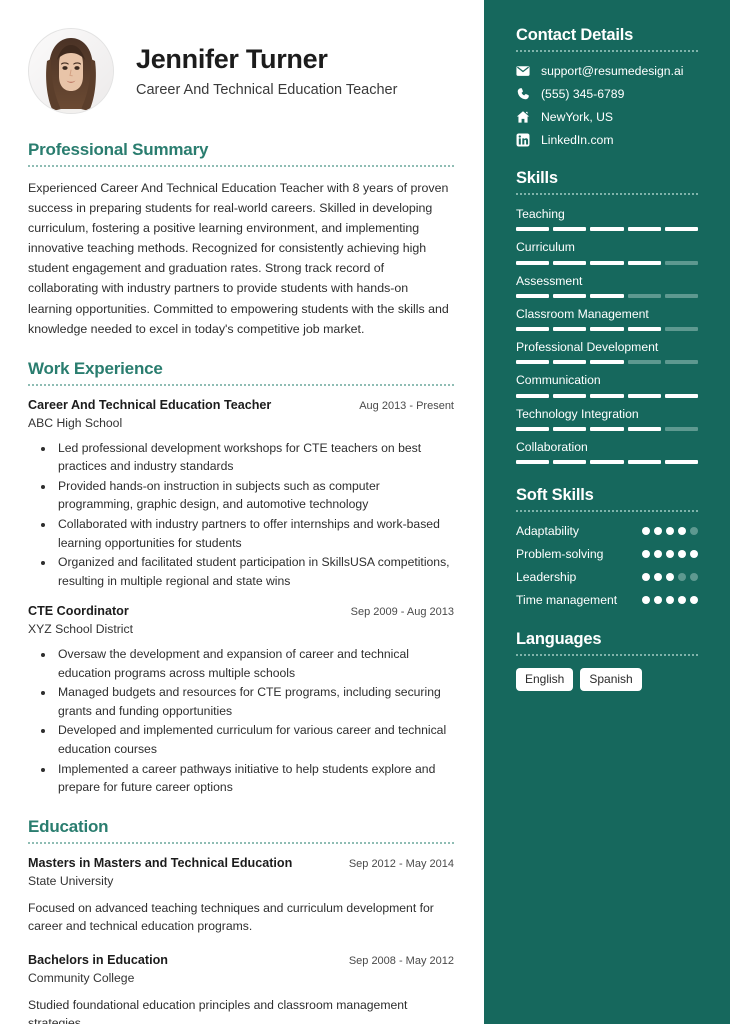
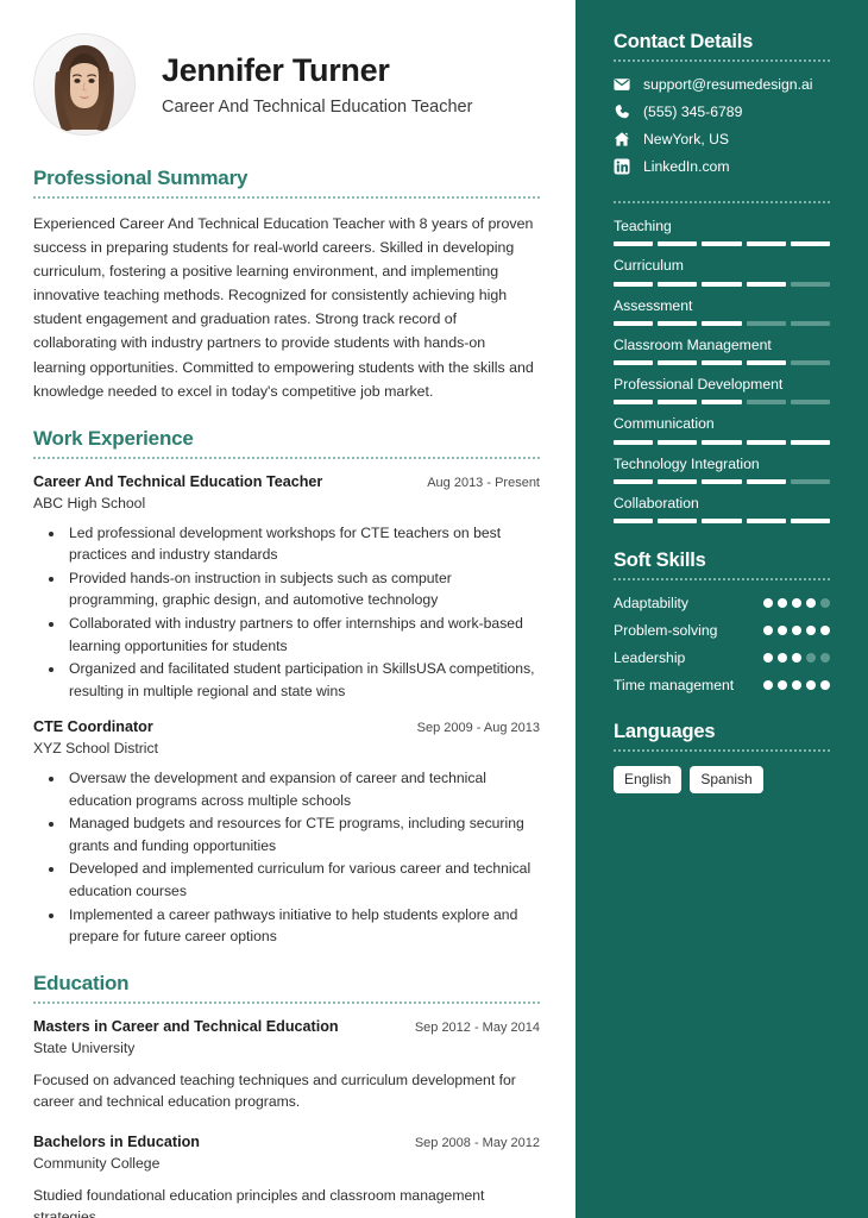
  Jennifer Turner
  Career And Technical Education Teacher
  Professional Summary
  Experienced Career And Technical Education Teacher with 8 years of proven success in preparing students for real-world careers. Skilled in developing curriculum, fostering a positive learning environment, and implementing innovative teaching methods. Recognized for consistently achieving high student engagement and graduation rates. Strong track record of collaborating with industry partners to provide students with hands-on learning opportunities. Committed to empowering students with the skills and knowledge needed to excel in today's competitive job market.
  Work Experience
  Career And Technical Education Teacher
  Aug 2013 - Present
  ABC High School
  Led professional development workshops for CTE teachers on best practices and industry standards
  Provided hands-on instruction in subjects such as computer programming, graphic design, and automotive technology
  Collaborated with industry partners to offer internships and work-based learning opportunities for students
  Organized and facilitated student participation in SkillsUSA competitions, resulting in multiple regional and state wins
  CTE Coordinator
  Sep 2009 - Aug 2013
  XYZ School District
  Oversaw the development and expansion of career and technical education programs across multiple schools
  Managed budgets and resources for CTE programs, including securing grants and funding opportunities
  Developed and implemented curriculum for various career and technical education courses
  Implemented a career pathways initiative to help students explore and prepare for future career options
  Education
- Masters in Masters and Technical Education
+ Masters in Career and Technical Education
  Sep 2012 - May 2014
  State University
  Focused on advanced teaching techniques and curriculum development for career and technical education programs.
  Bachelors in Education
  Sep 2008 - May 2012
  Community College
  Studied foundational education principles and classroom management strategies.
  Contact Details
  support@resumedesign.ai
  (555) 345-6789
  NewYork, US
  LinkedIn.com
- Skills
  Teaching
  Curriculum
  Assessment
  Classroom Management
  Professional Development
  Communication
  Technology Integration
  Collaboration
  Soft Skills
  Adaptability
  Problem-solving
  Leadership
  Time management
  Languages
  English
  Spanish
